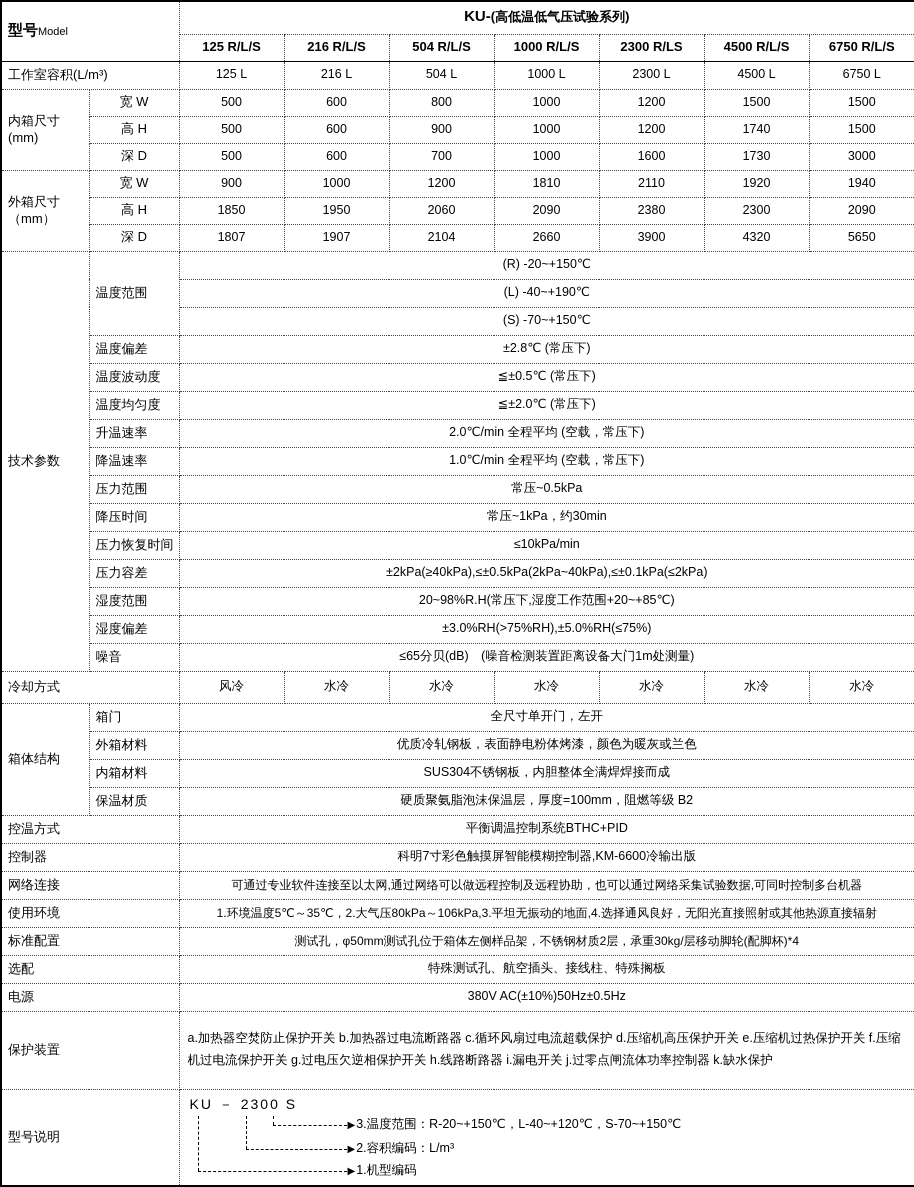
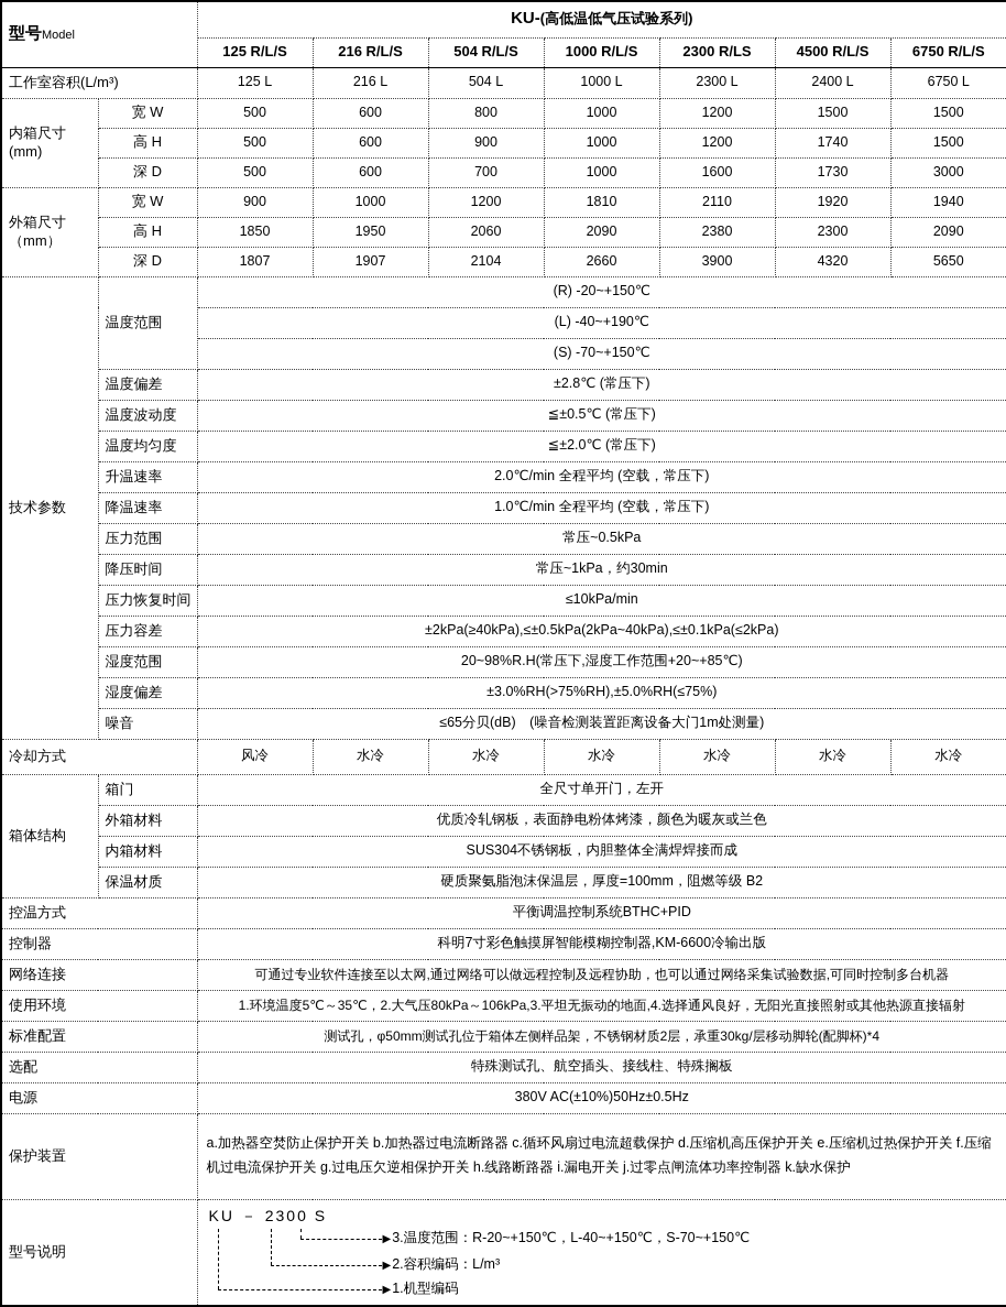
  型号Model	KU-(高低温低气压试验系列)
  125 R/L/S	216 R/L/S	504 R/L/S	1000 R/L/S	2300 R/LS	4500 R/L/S	6750 R/L/S
- 工作室容积(L/m³)	125 L	216 L	504 L	1000 L	2300 L	4500 L	6750 L
+ 工作室容积(L/m³)	125 L	216 L	504 L	1000 L	2300 L	2400 L	6750 L
  内箱尺寸 (mm)	宽 W	500	600	800	1000	1200	1500	1500
  高 H	500	600	900	1000	1200	1740	1500
  深 D	500	600	700	1000	1600	1730	3000
  外箱尺寸 （mm）	宽 W	900	1000	1200	1810	2110	1920	1940
  高 H	1850	1950	2060	2090	2380	2300	2090
  深 D	1807	1907	2104	2660	3900	4320	5650
  技术参数	温度范围	(R) -20~+150℃
  (L) -40~+190℃
  (S) -70~+150℃
  温度偏差	±2.8℃ (常压下)
  温度波动度	≦±0.5℃ (常压下)
  温度均匀度	≦±2.0℃ (常压下)
  升温速率	2.0℃/min 全程平均 (空载，常压下)
  降温速率	1.0℃/min 全程平均 (空载，常压下)
  压力范围	常压~0.5kPa
  降压时间	常压~1kPa，约30min
  压力恢复时间	≤10kPa/min
  压力容差	±2kPa(≥40kPa),≤±0.5kPa(2kPa~40kPa),≤±0.1kPa(≤2kPa)
  湿度范围	20~98%R.H(常压下,湿度工作范围+20~+85℃)
  湿度偏差	±3.0%RH(>75%RH),±5.0%RH(≤75%)
  噪音	≤65分贝(dB) (噪音检测装置距离设备大门1m处测量)
  冷却方式	风冷	水冷	水冷	水冷	水冷	水冷	水冷
  箱体结构	箱门	全尺寸单开门，左开
  外箱材料	优质冷轧钢板，表面静电粉体烤漆，颜色为暖灰或兰色
  内箱材料	SUS304不锈钢板，内胆整体全满焊焊接而成
  保温材质	硬质聚氨脂泡沫保温层，厚度=100mm，阻燃等级 B2
  控温方式	平衡调温控制系统BTHC+PID
  控制器	科明7寸彩色触摸屏智能模糊控制器,KM-6600冷输出版
  网络连接	可通过专业软件连接至以太网,通过网络可以做远程控制及远程协助，也可以通过网络采集试验数据,可同时控制多台机器
  使用环境	1.环境温度5℃～35℃，2.大气压80kPa～106kPa,3.平坦无振动的地面,4.选择通风良好，无阳光直接照射或其他热源直接辐射
  标准配置	测试孔，φ50mm测试孔位于箱体左侧样品架，不锈钢材质2层，承重30kg/层移动脚轮(配脚杯)*4
  选配	特殊测试孔、航空插头、接线柱、特殊搁板
  电源	380V AC(±10%)50Hz±0.5Hz
  保护装置	a.加热器空焚防止保护开关 b.加热器过电流断路器 c.循环风扇过电流超载保护 d.压缩机高压保护开关 e.压缩机过热保护开关 f.压缩机过电流保护开关 g.过电压欠逆相保护开关 h.线路断路器 i.漏电开关 j.过零点闸流体功率控制器 k.缺水保护
- 型号说明	KU － 2300 S ▶3.温度范围：R-20~+150℃，L-40~+120℃，S-70~+150℃ ▶2.容积编码：L/m³ ▶1.机型编码
+ 型号说明	KU － 2300 S ▶3.温度范围：R-20~+150℃，L-40~+150℃，S-70~+150℃ ▶2.容积编码：L/m³ ▶1.机型编码
